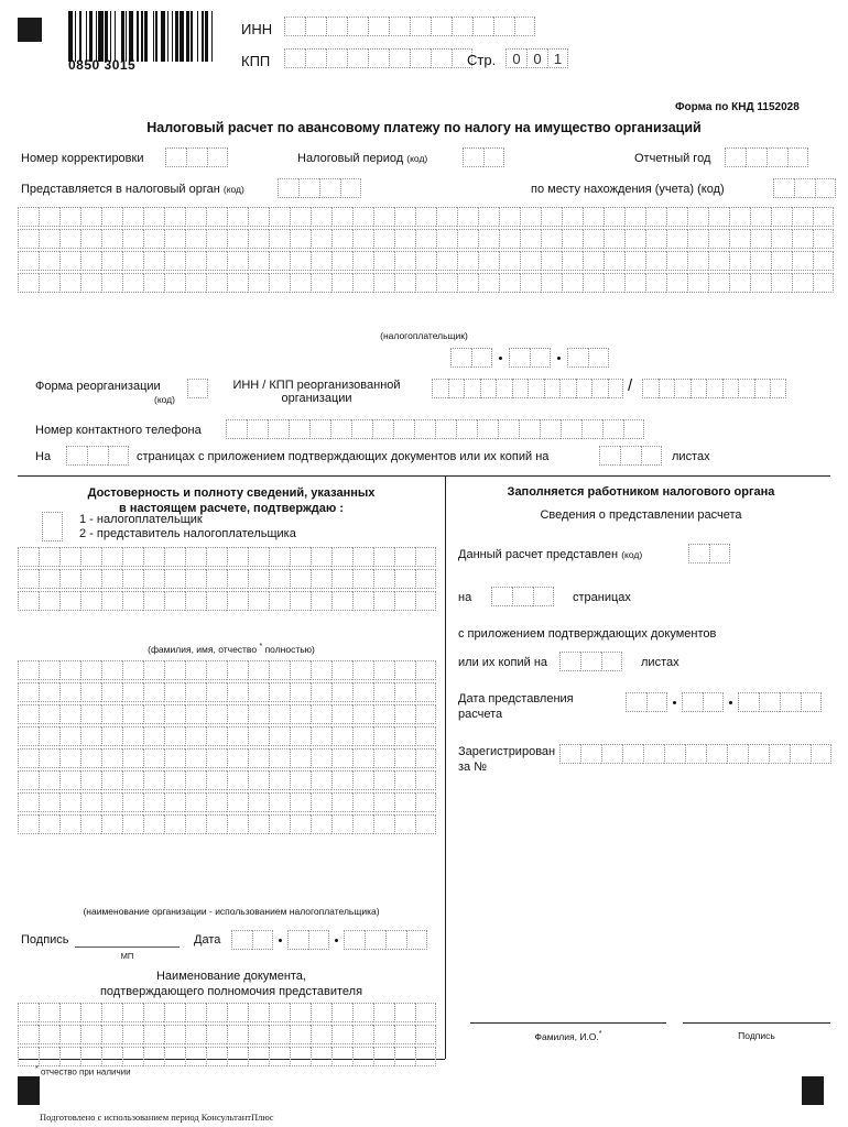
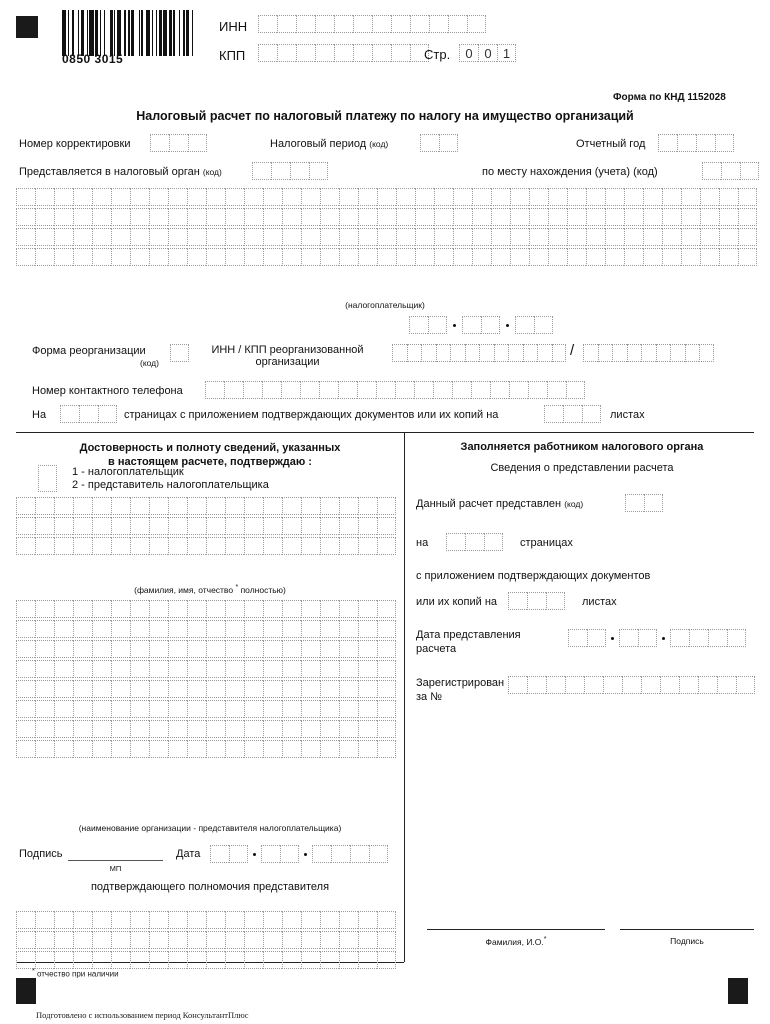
  0850 3015
  ИНН
  КПП
  Стр.
  0
  0
  1
  Форма по КНД 1152028
- Налоговый расчет по авансовому платежу по налогу на имущество организаций
+ Налоговый расчет по налоговый платежу по налогу на имущество организаций
  Номер корректировки
  Налоговый период (код)
  Отчетный год
  Представляется в налоговый орган (код)
  по месту нахождения (учета) (код)
  (налогоплательщик)
  Форма реорганизации
  (код)
  ИНН / КПП реорганизованной
  организации
  /
  Номер контактного телефона
  На
  страницах с приложением подтверждающих документов или их копий на
  листах
  Достоверность и полноту сведений, указанных
  в настоящем расчете, подтверждаю :
  1 - налогоплательщик
  2 - представитель налогоплательщика
  (фамилия, имя, отчество полностью)
- (наименование организации - использованием налогоплательщика)
+ (наименование организации - представителя налогоплательщика)
  Подпись
  МП
  Дата
- Наименование документа,
  подтверждающего полномочия представителя
  отчество при наличии
  Заполняется работником налогового органа
  Сведения о представлении расчета
  Данный расчет представлен (код)
  на
  страницах
  с приложением подтверждающих документов
  или их копий на
  листах
  Дата представления
  расчета
  Зарегистрирован
  за №
  Фамилия, И.О.
  Подпись
  Подготовлено с использованием период КонсультантПлюс
